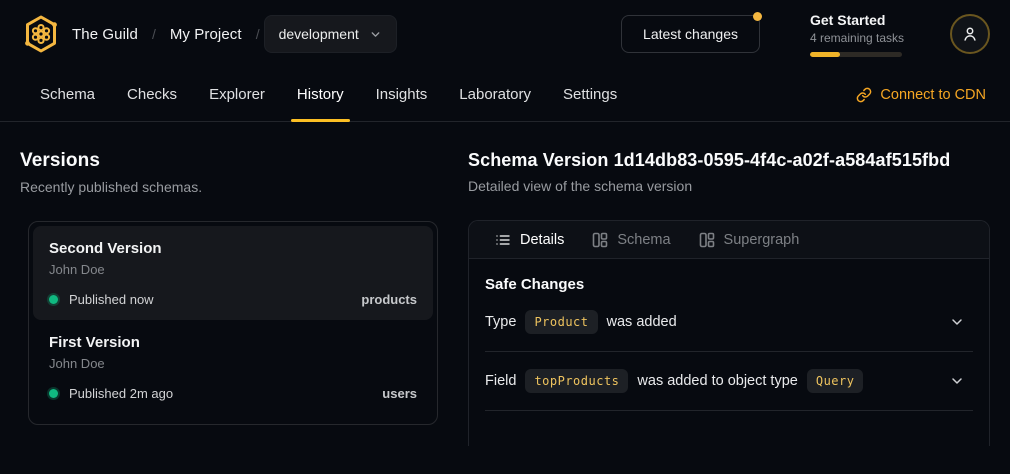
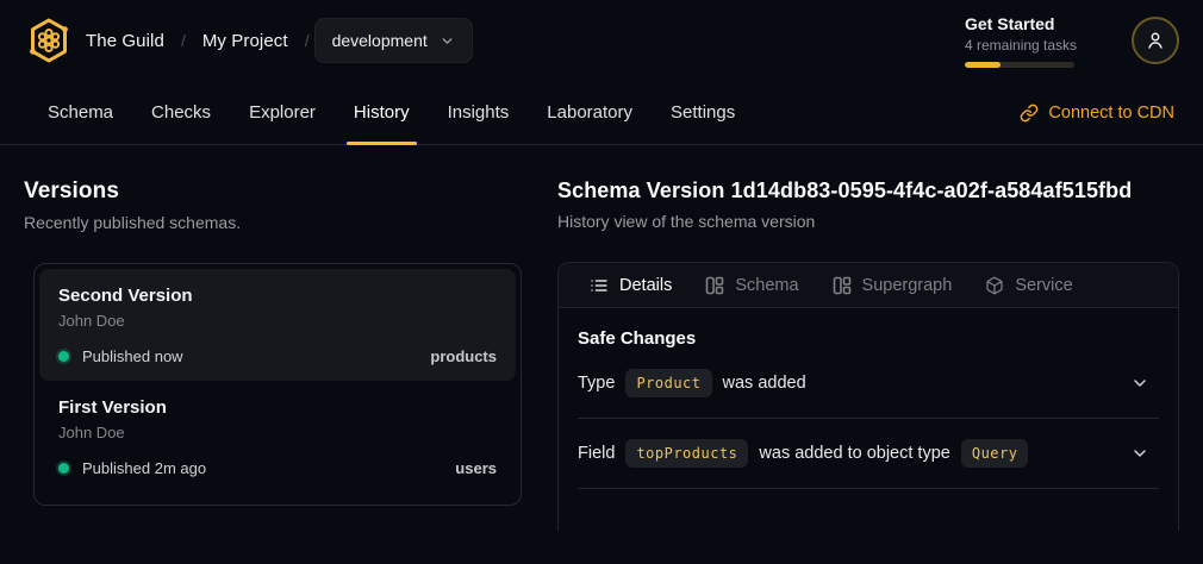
  The Guild
  /
  My Project
  /
  development
- Latest changes
  Get Started
  4 remaining tasks
  Schema
  Checks
  Explorer
  History
  Insights
  Laboratory
  Settings
  Connect to CDN
  Versions
  Recently published schemas.
  Second Version
  John Doe
  Published now
  products
  First Version
  John Doe
  Published 2m ago
  users
  Schema Version 1d14db83-0595-4f4c-a02f-a584af515fbd
- Detailed view of the schema version
+ History view of the schema version
  Details
  Schema
  Supergraph
+ Service
  Safe Changes
  Type
  Product
  was added
  Field
  topProducts
  was added to object type
  Query
